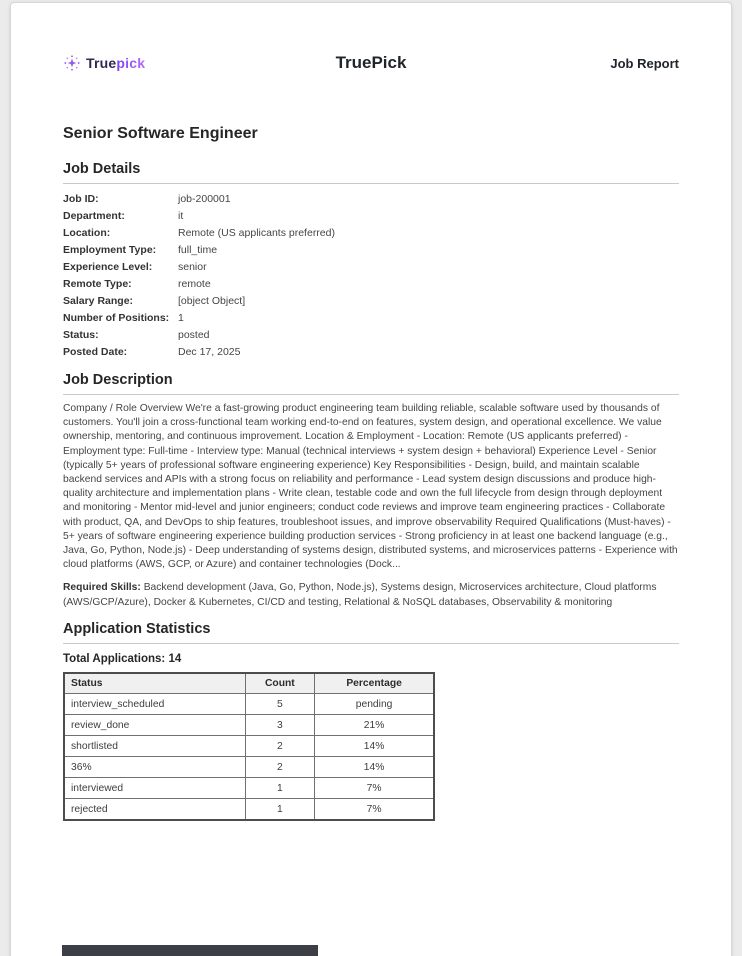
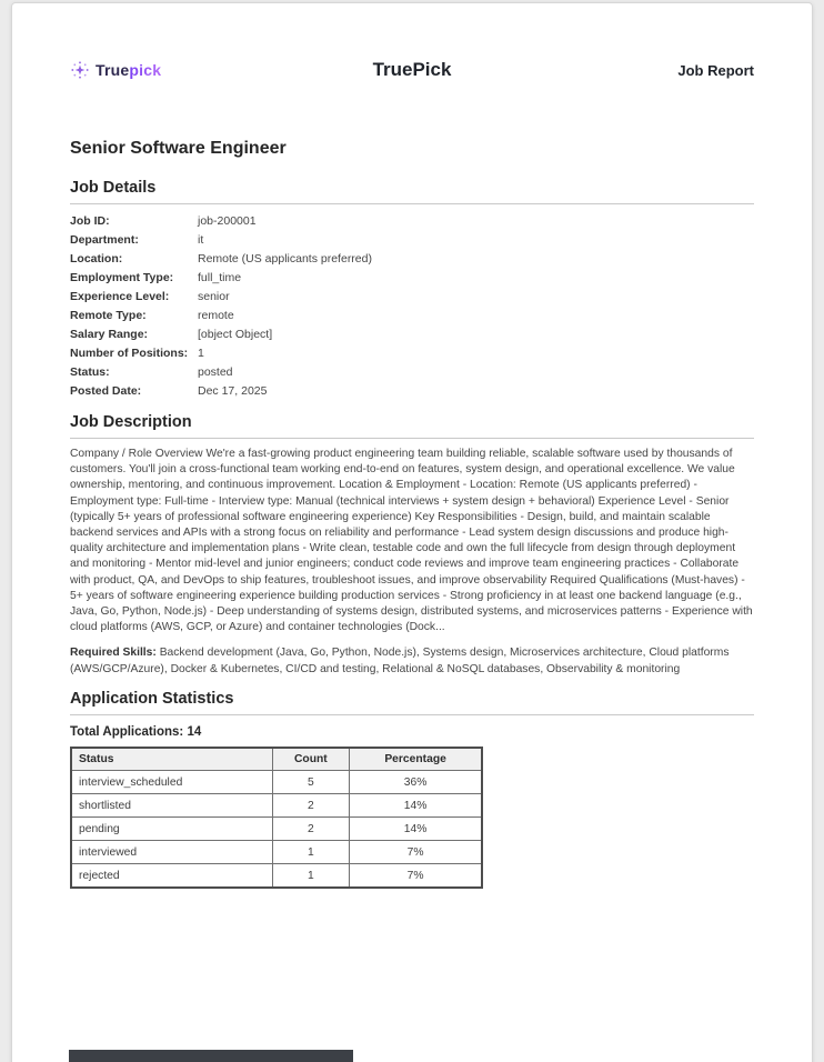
  Truepick
  TruePick
  Job Report
  Senior Software Engineer
  Job Details
  Job ID:
  job-200001
  Department:
  it
  Location:
  Remote (US applicants preferred)
  Employment Type:
  full_time
  Experience Level:
  senior
  Remote Type:
  remote
  Salary Range:
  [object Object]
  Number of Positions:
  1
  Status:
  posted
  Posted Date:
  Dec 17, 2025
  Job Description
  Company / Role Overview We're a fast-growing product engineering team building reliable, scalable software used by thousands of customers. You'll join a cross-functional team working end-to-end on features, system design, and operational excellence. We value ownership, mentoring, and continuous improvement. Location & Employment - Location: Remote (US applicants preferred) - Employment type: Full-time - Interview type: Manual (technical interviews + system design + behavioral) Experience Level - Senior (typically 5+ years of professional software engineering experience) Key Responsibilities - Design, build, and maintain scalable backend services and APIs with a strong focus on reliability and performance - Lead system design discussions and produce high-quality architecture and implementation plans - Write clean, testable code and own the full lifecycle from design through deployment and monitoring - Mentor mid-level and junior engineers; conduct code reviews and improve team engineering practices - Collaborate with product, QA, and DevOps to ship features, troubleshoot issues, and improve observability Required Qualifications (Must-haves) - 5+ years of software engineering experience building production services - Strong proficiency in at least one backend language (e.g., Java, Go, Python, Node.js) - Deep understanding of systems design, distributed systems, and microservices patterns - Experience with cloud platforms (AWS, GCP, or Azure) and container technologies (Dock...
  Required Skills: Backend development (Java, Go, Python, Node.js), Systems design, Microservices architecture, Cloud platforms (AWS/GCP/Azure), Docker & Kubernetes, CI/CD and testing, Relational & NoSQL databases, Observability & monitoring
  Application Statistics
  Total Applications: 14
  Status	Count	Percentage
- interview_scheduled	5	pending
+ interview_scheduled	5	36%
- review_done	3	21%
  shortlisted	2	14%
- 36%	2	14%
+ pending	2	14%
  interviewed	1	7%
  rejected	1	7%
